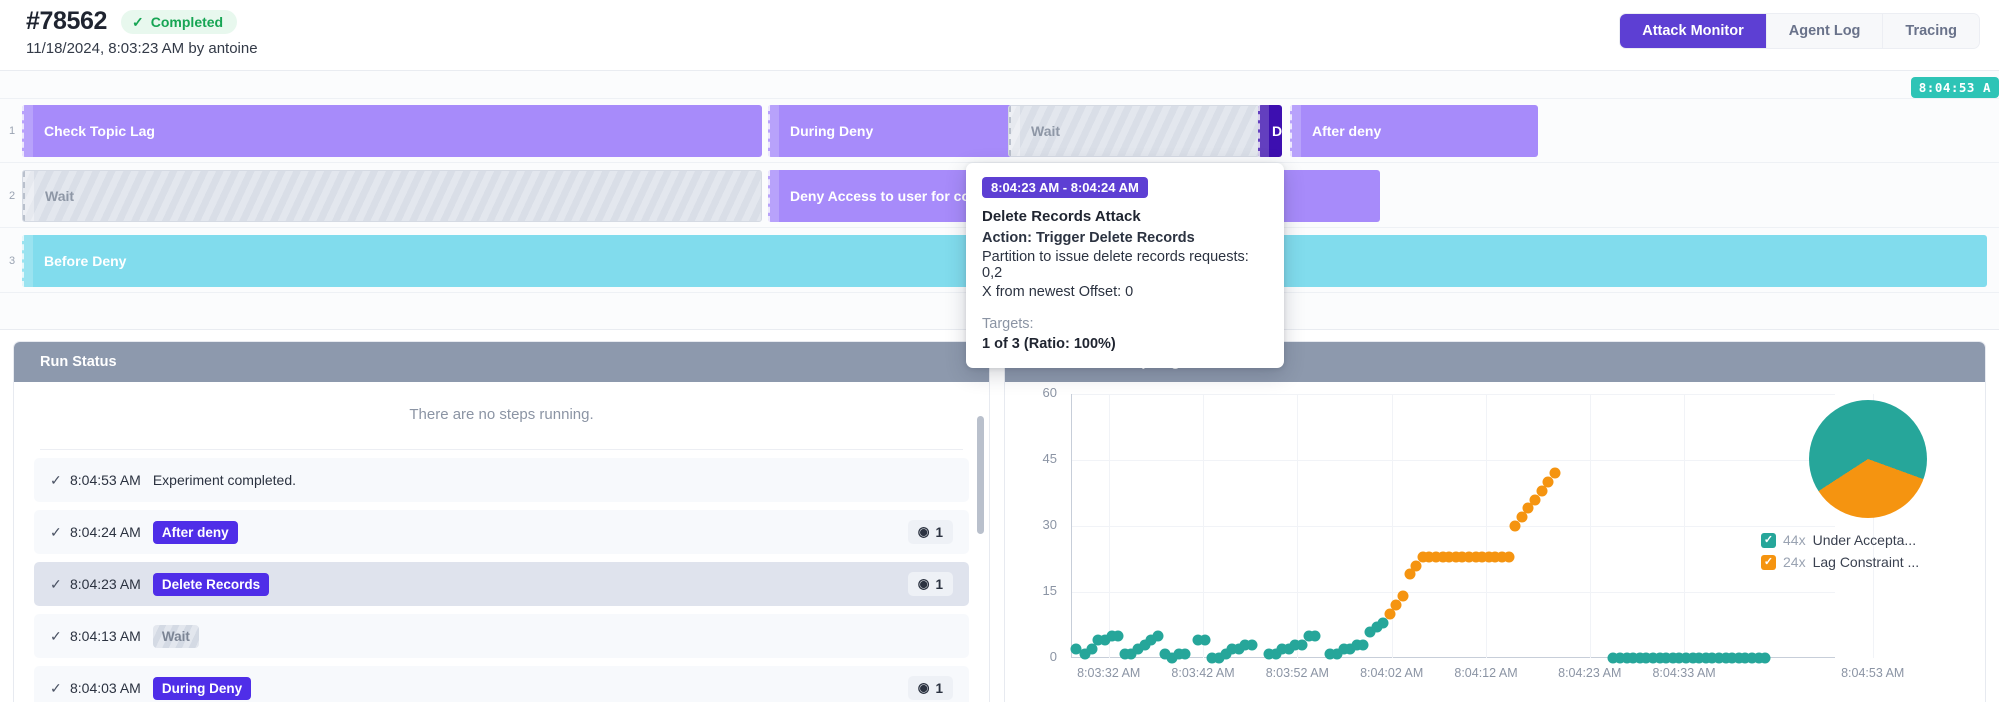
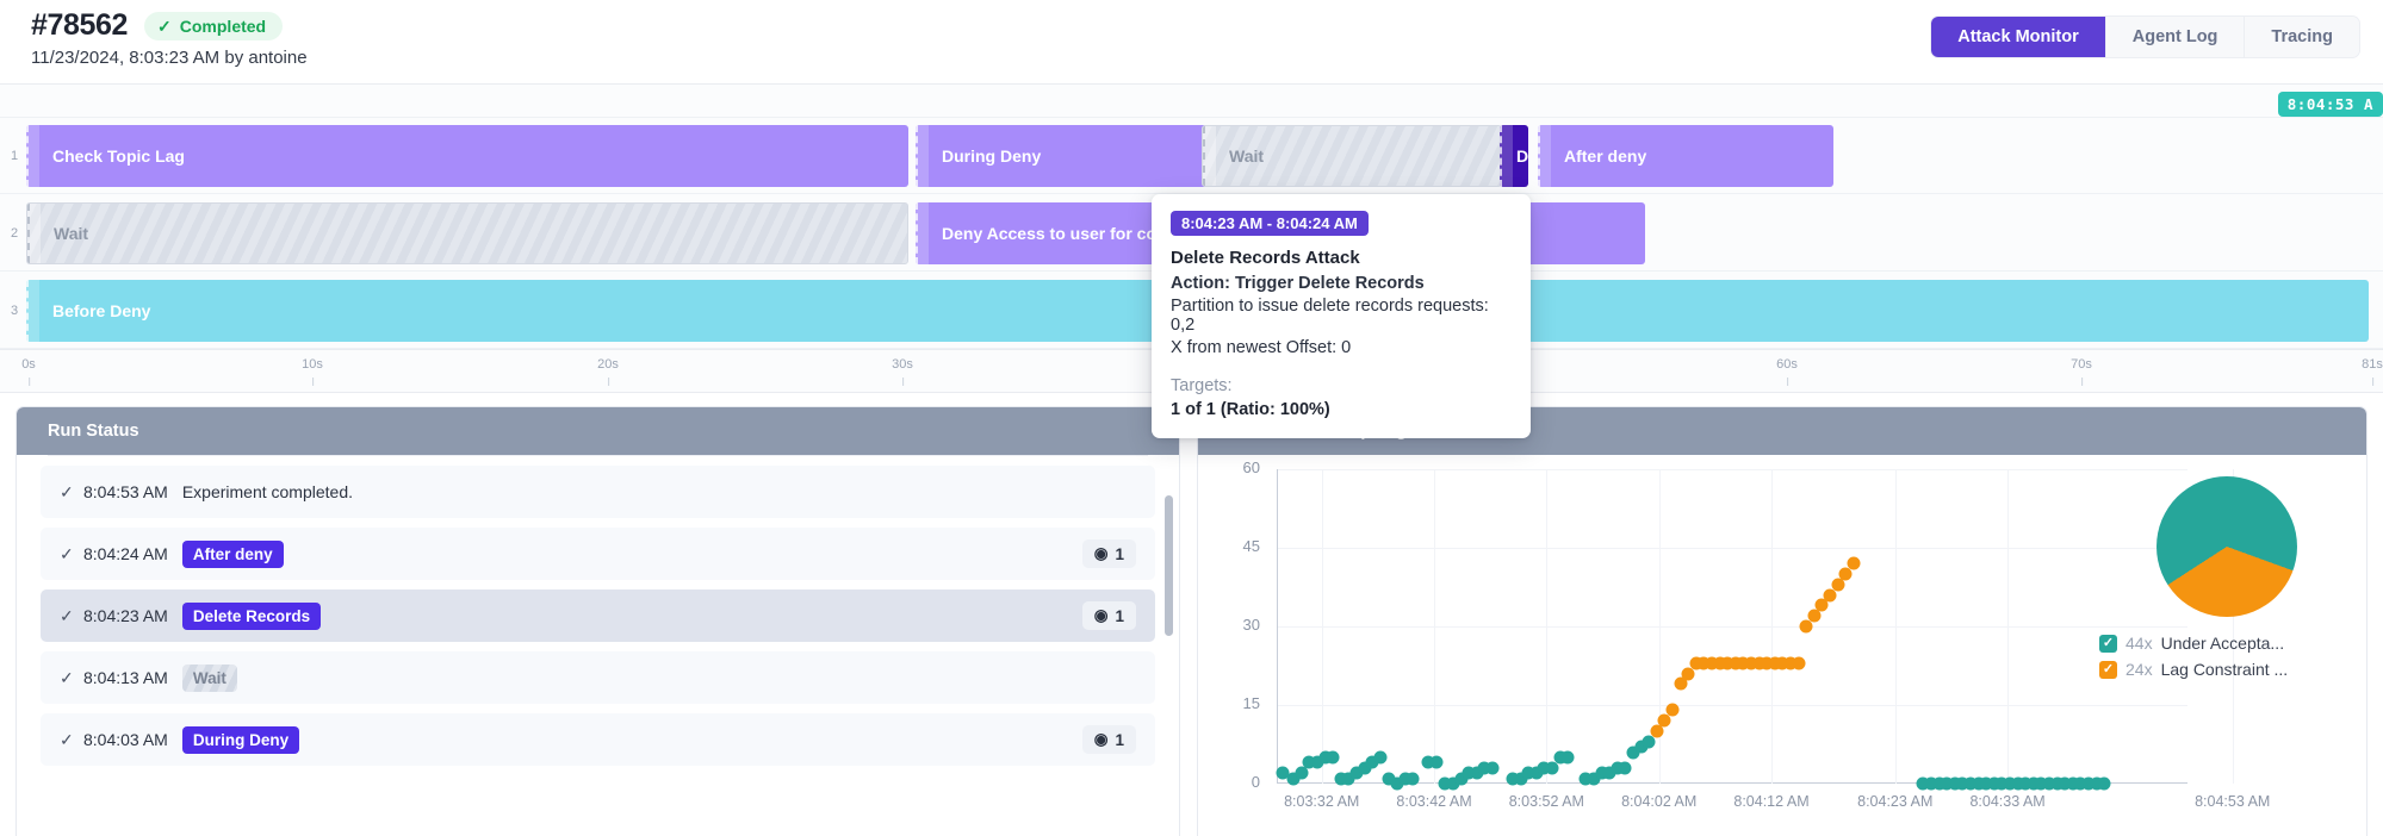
  #78562
  ✓
  Completed
- 11/18/2024, 8:03:23 AM by antoine
+ 11/23/2024, 8:03:23 AM by antoine
  Attack Monitor
  Agent Log
  Tracing
  8:04:53 A
  1
  Check Topic Lag
  During Deny
  Wait
  D
  After deny
  2
  Wait
  Deny Access to user for c
  3
  Before Deny
+ 0s
+ 10s
+ 20s
+ 30s
+ 60s
+ 70s
+ 81s
  8:04:23 AM - 8:04:24 AM
  Delete Records Attack
  Action: Trigger Delete Records
  Partition to issue delete records requests: 0,2
  X from newest Offset: 0
  Targets:
- 1 of 3 (Ratio: 100%)
+ 1 of 1 (Ratio: 100%)
  Run Status
- There are no steps running.
  ✓
  8:04:53 AM
  Experiment completed.
  ✓
  8:04:24 AM
  After deny
  ◉
  1
  ✓
  8:04:23 AM
  Delete Records
  ◉
  1
  ✓
  8:04:13 AM
  Wait
  ✓
  8:04:03 AM
  During Deny
  ◉
  1
  0
  15
  30
  45
  60
  8:03:32 AM
  8:03:42 AM
  8:03:52 AM
  8:04:02 AM
  8:04:12 AM
  8:04:23 AM
  8:04:33 AM
  8:04:53 AM
  ✓
  44x
  Under Accepta...
  ✓
  24x
  Lag Constraint ...
